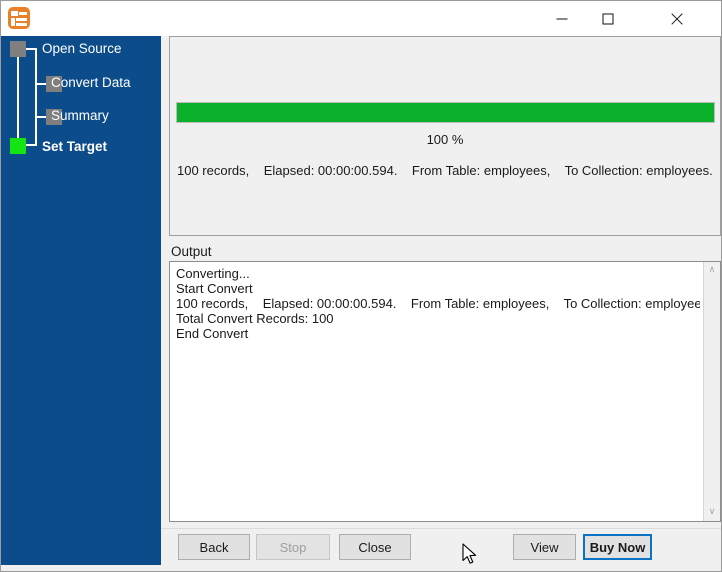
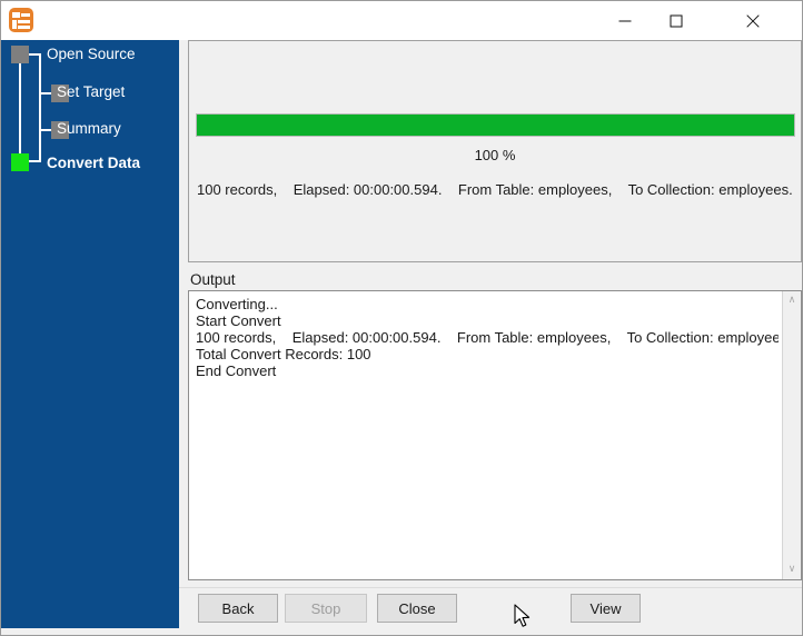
  Open Source
- Convert Data
+ Set Target
  Summary
- Set Target
+ Convert Data
  100 %
  100 records, Elapsed: 00:00:00.594. From Table: employees, To Collection: employees.
  Output
  Converting...
  Start Convert
  100 records, Elapsed: 00:00:00.594. From Table: employees, To Collection: employee
  Total Convert Records: 100
  End Convert
  ∧
  ∨
  Back
  Stop
  Close
  View
- Buy Now
